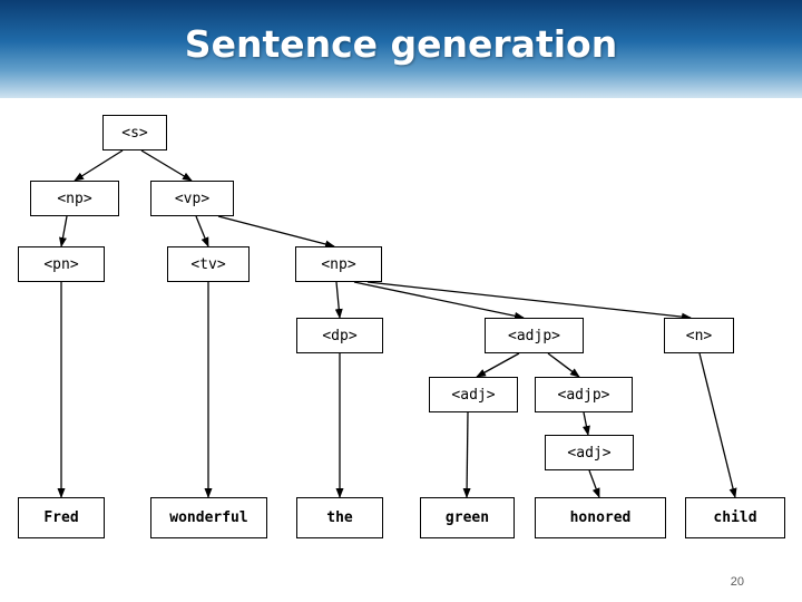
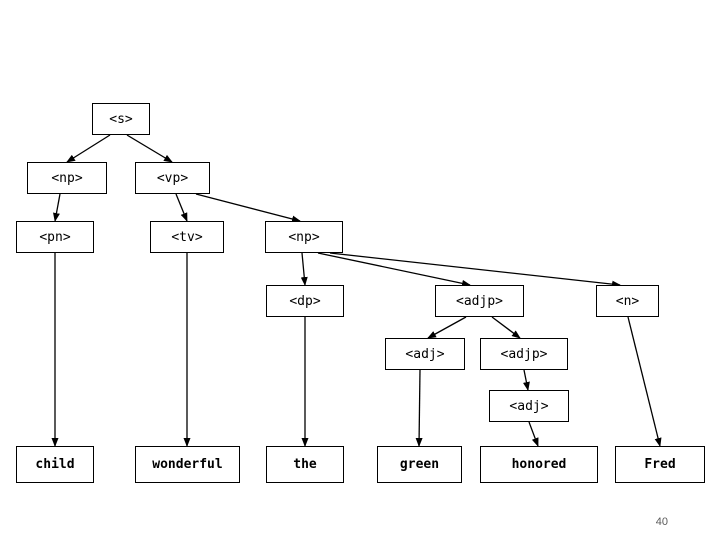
- Sentence generation
  <s>
  <np>
  <vp>
  <pn>
  <tv>
  <np>
  <dp>
  <adjp>
  <n>
  <adj>
  <adjp>
  <adj>
- Fred
+ child
  wonderful
  the
  green
  honored
- child
+ Fred
- 20
+ 40
